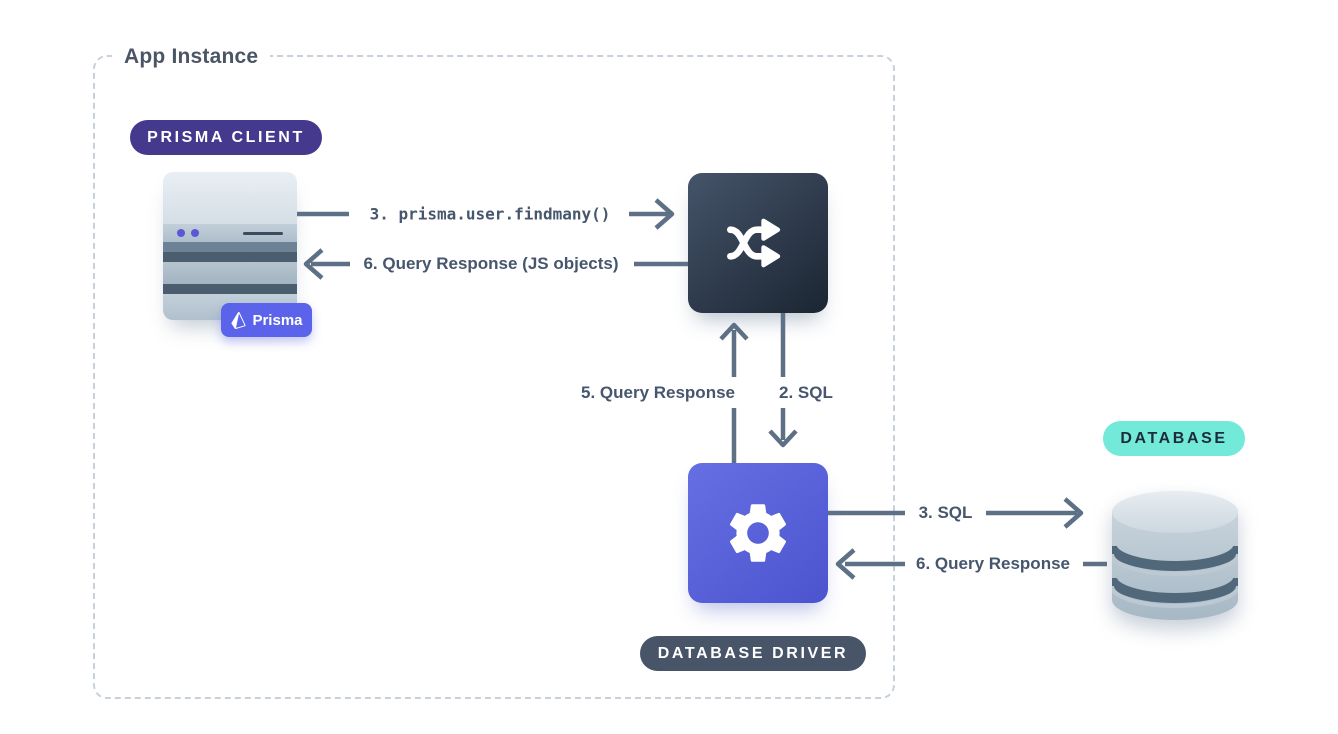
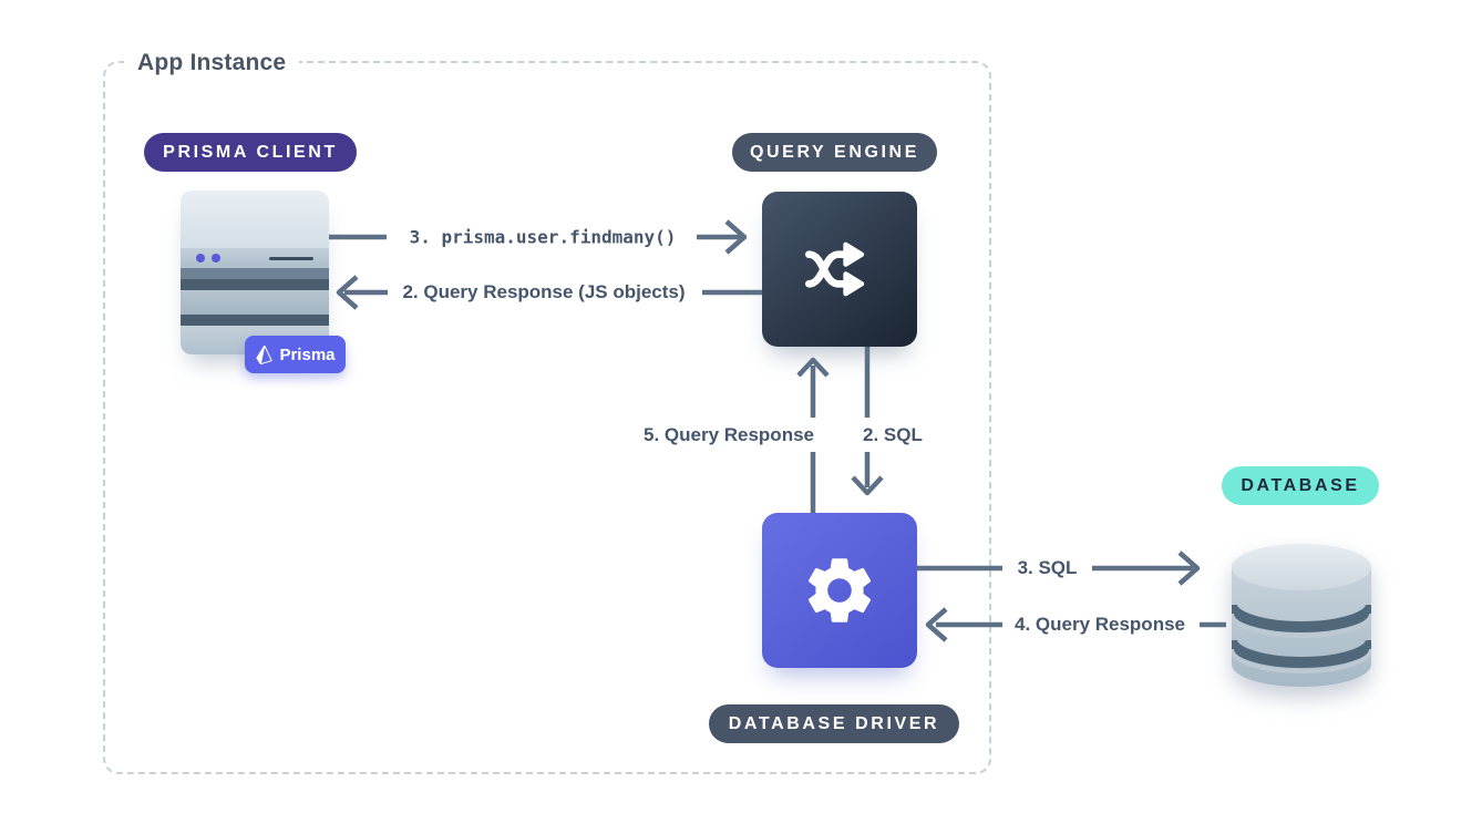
  App Instance
  PRISMA CLIENT
+ QUERY ENGINE
  DATABASE DRIVER
  DATABASE
  Prisma
  3. prisma.user.findmany()
- 6. Query Response (JS objects)
+ 2. Query Response (JS objects)
  5. Query Response
  2. SQL
  3. SQL
- 6. Query Response
+ 4. Query Response
